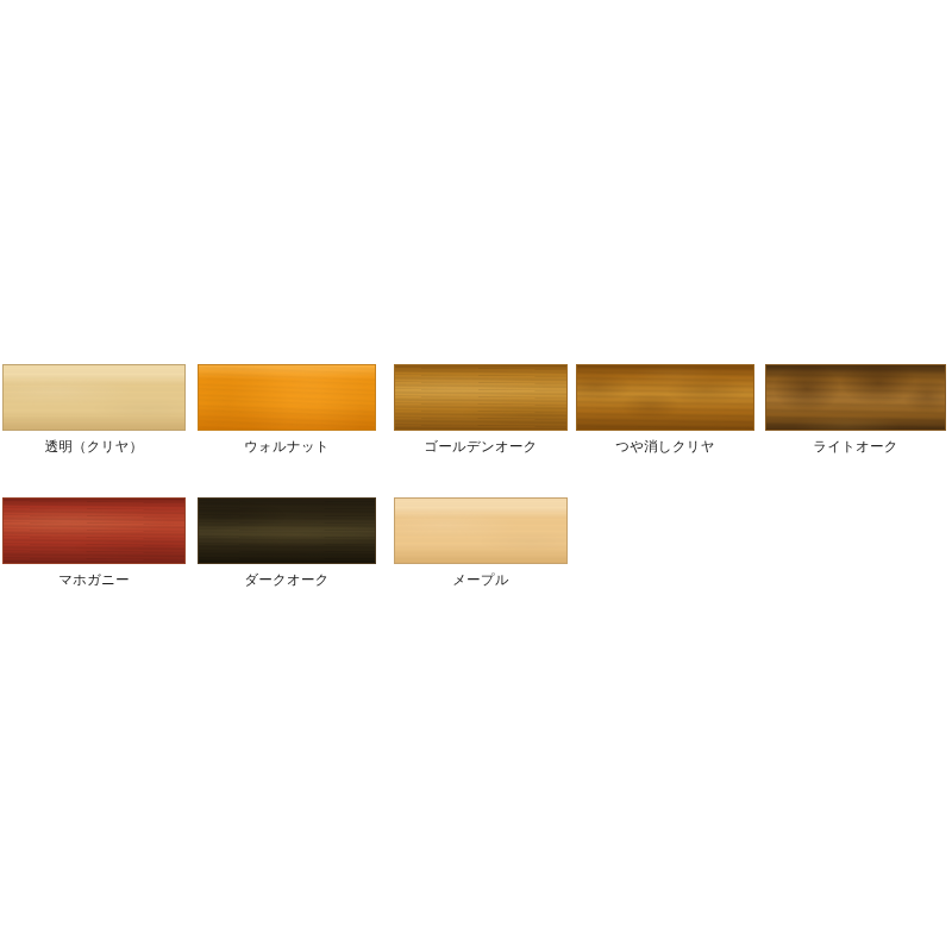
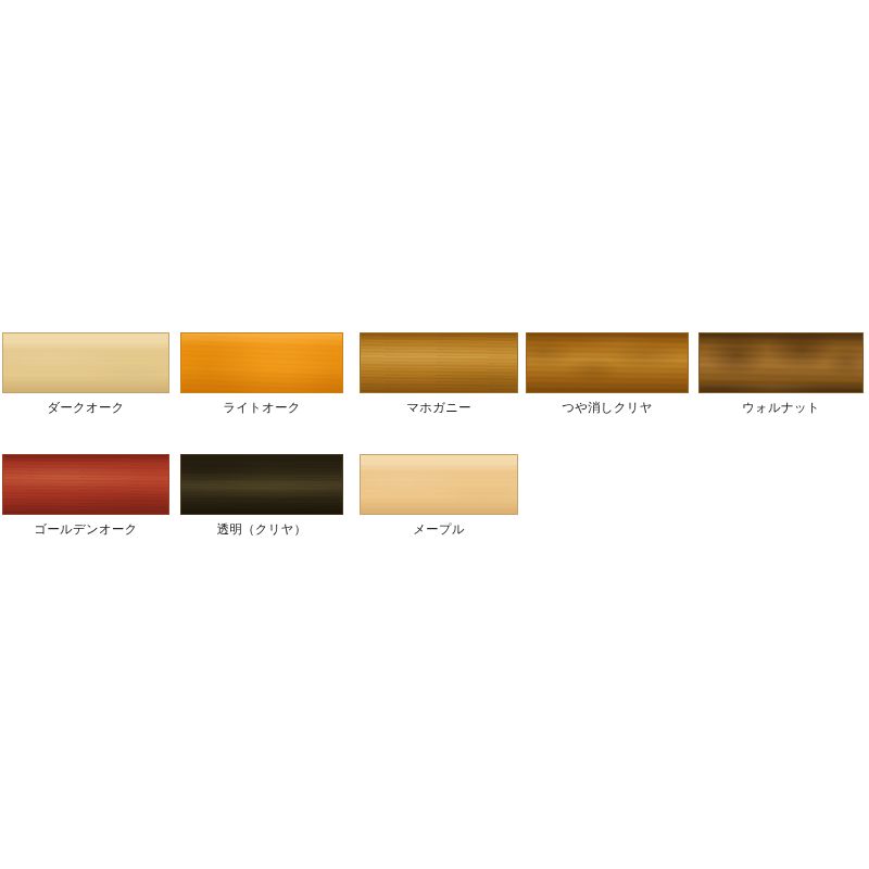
- 透明（クリヤ）
+ ダークオーク
- ウォルナット
+ ライトオーク
- ゴールデンオーク
+ マホガニー
  つや消しクリヤ
- ライトオーク
+ ウォルナット
- マホガニー
+ ゴールデンオーク
- ダークオーク
+ 透明（クリヤ）
  メープル
